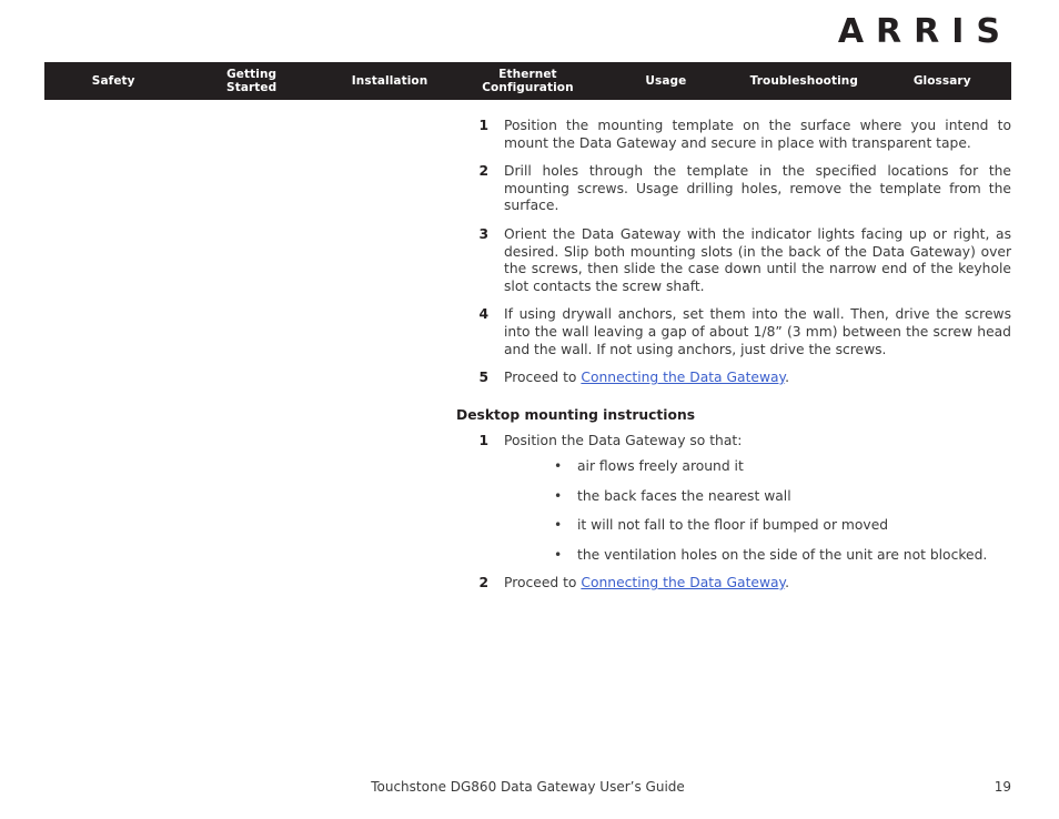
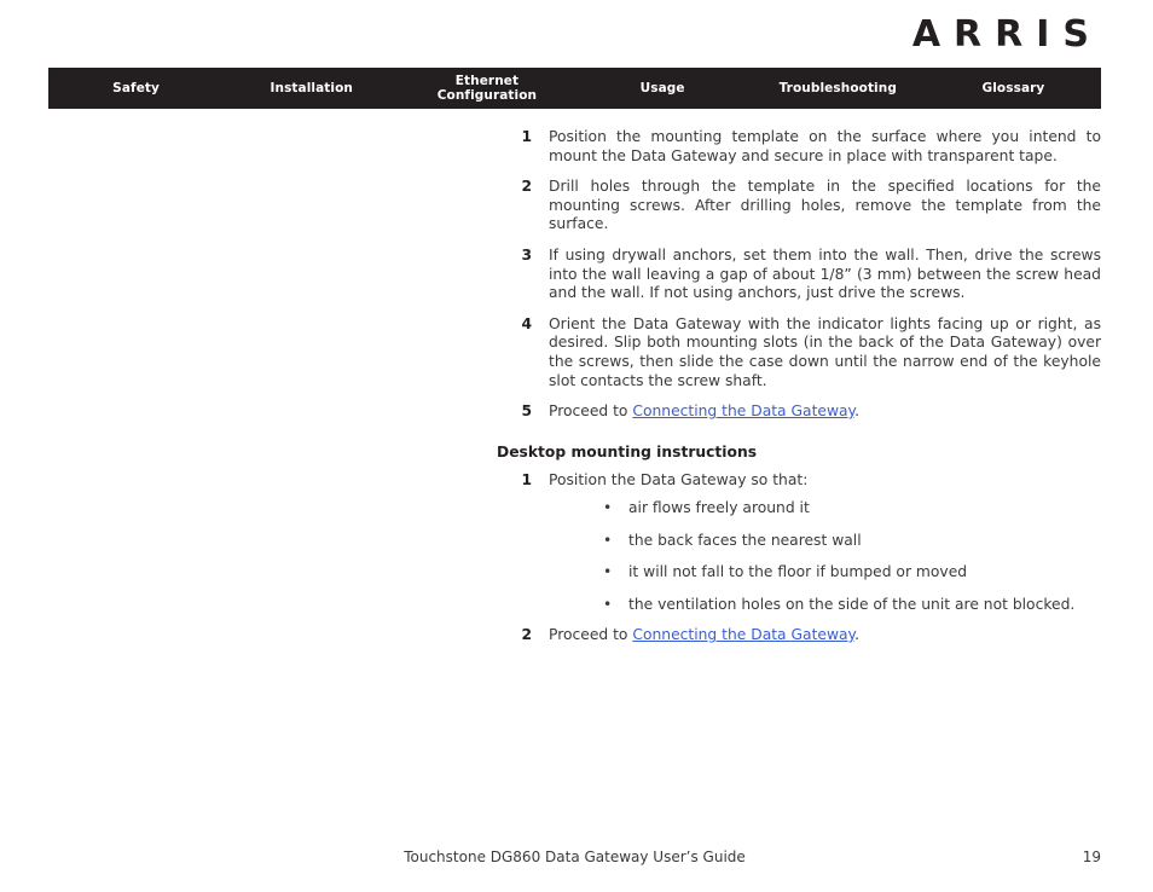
  ARRIS
  Safety
- Getting
- Started
  Installation
  Ethernet
  Configuration
  Usage
  Troubleshooting
  Glossary
  1
  Position the mounting template on the surface where you intend to mount the Data Gateway and secure in place with transparent tape.
  2
- Drill holes through the template in the specified locations for the mounting screws. Usage drilling holes, remove the template from the surface.
+ Drill holes through the template in the specified locations for the mounting screws. After drilling holes, remove the template from the surface.
  3
- Orient the Data Gateway with the indicator lights facing up or right, as desired. Slip both mounting slots (in the back of the Data Gateway) over the screws, then slide the case down until the narrow end of the keyhole slot contacts the screw shaft.
+ If using drywall anchors, set them into the wall. Then, drive the screws into the wall leaving a gap of about 1/8” (3 mm) between the screw head and the wall. If not using anchors, just drive the screws.
  4
- If using drywall anchors, set them into the wall. Then, drive the screws into the wall leaving a gap of about 1/8” (3 mm) between the screw head and the wall. If not using anchors, just drive the screws.
+ Orient the Data Gateway with the indicator lights facing up or right, as desired. Slip both mounting slots (in the back of the Data Gateway) over the screws, then slide the case down until the narrow end of the keyhole slot contacts the screw shaft.
  5
  Proceed to Connecting the Data Gateway.
  Desktop mounting instructions
  1
  Position the Data Gateway so that:
  •
  air flows freely around it
  •
  the back faces the nearest wall
  •
  it will not fall to the floor if bumped or moved
  •
  the ventilation holes on the side of the unit are not blocked.
  2
  Proceed to Connecting the Data Gateway.
  Touchstone DG860 Data Gateway User’s Guide
  19
